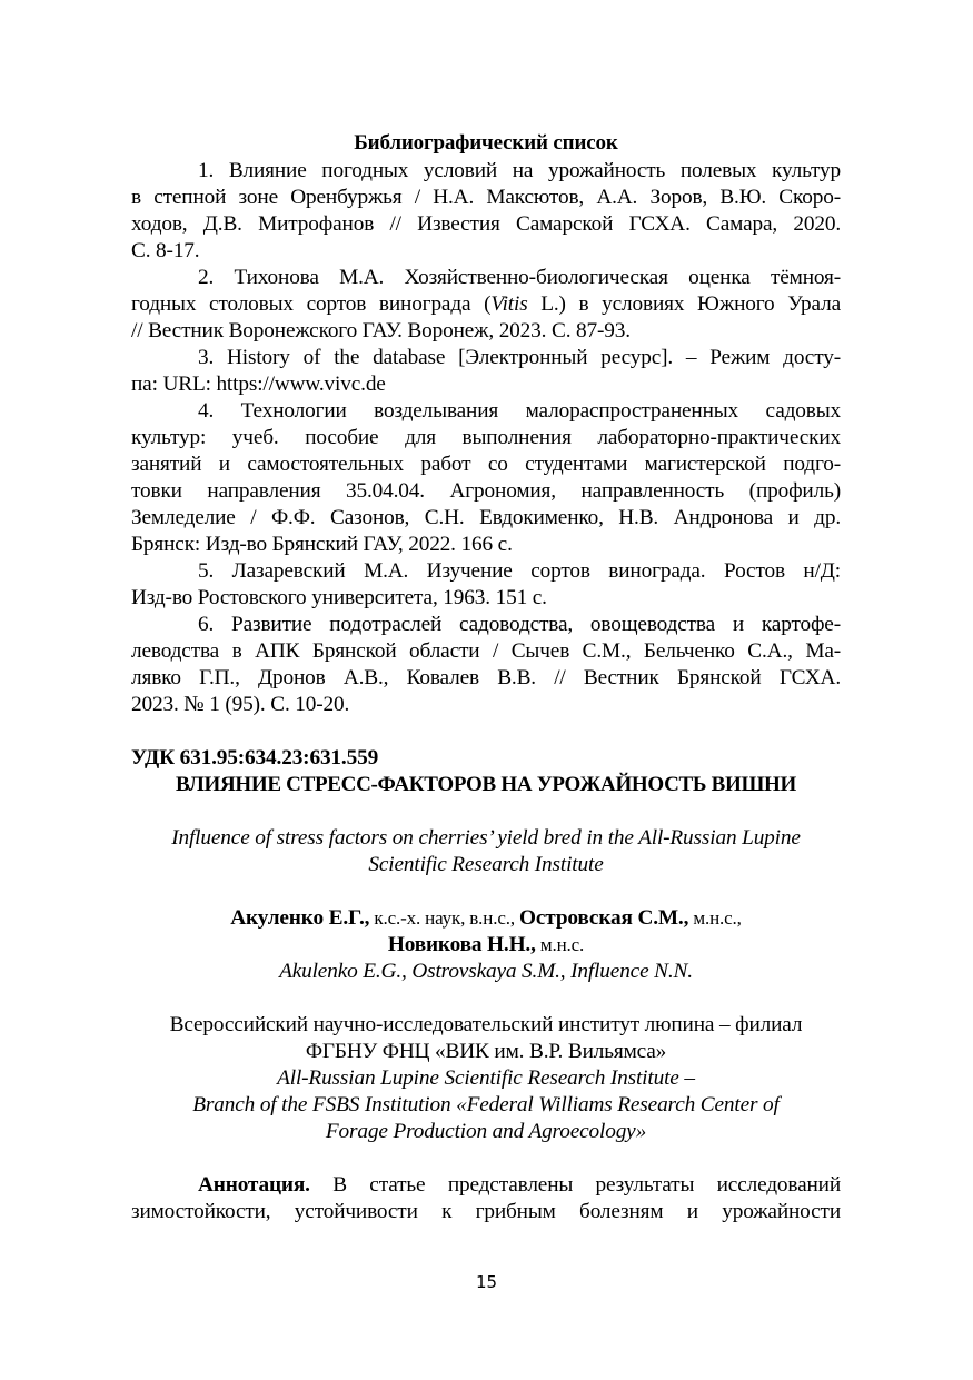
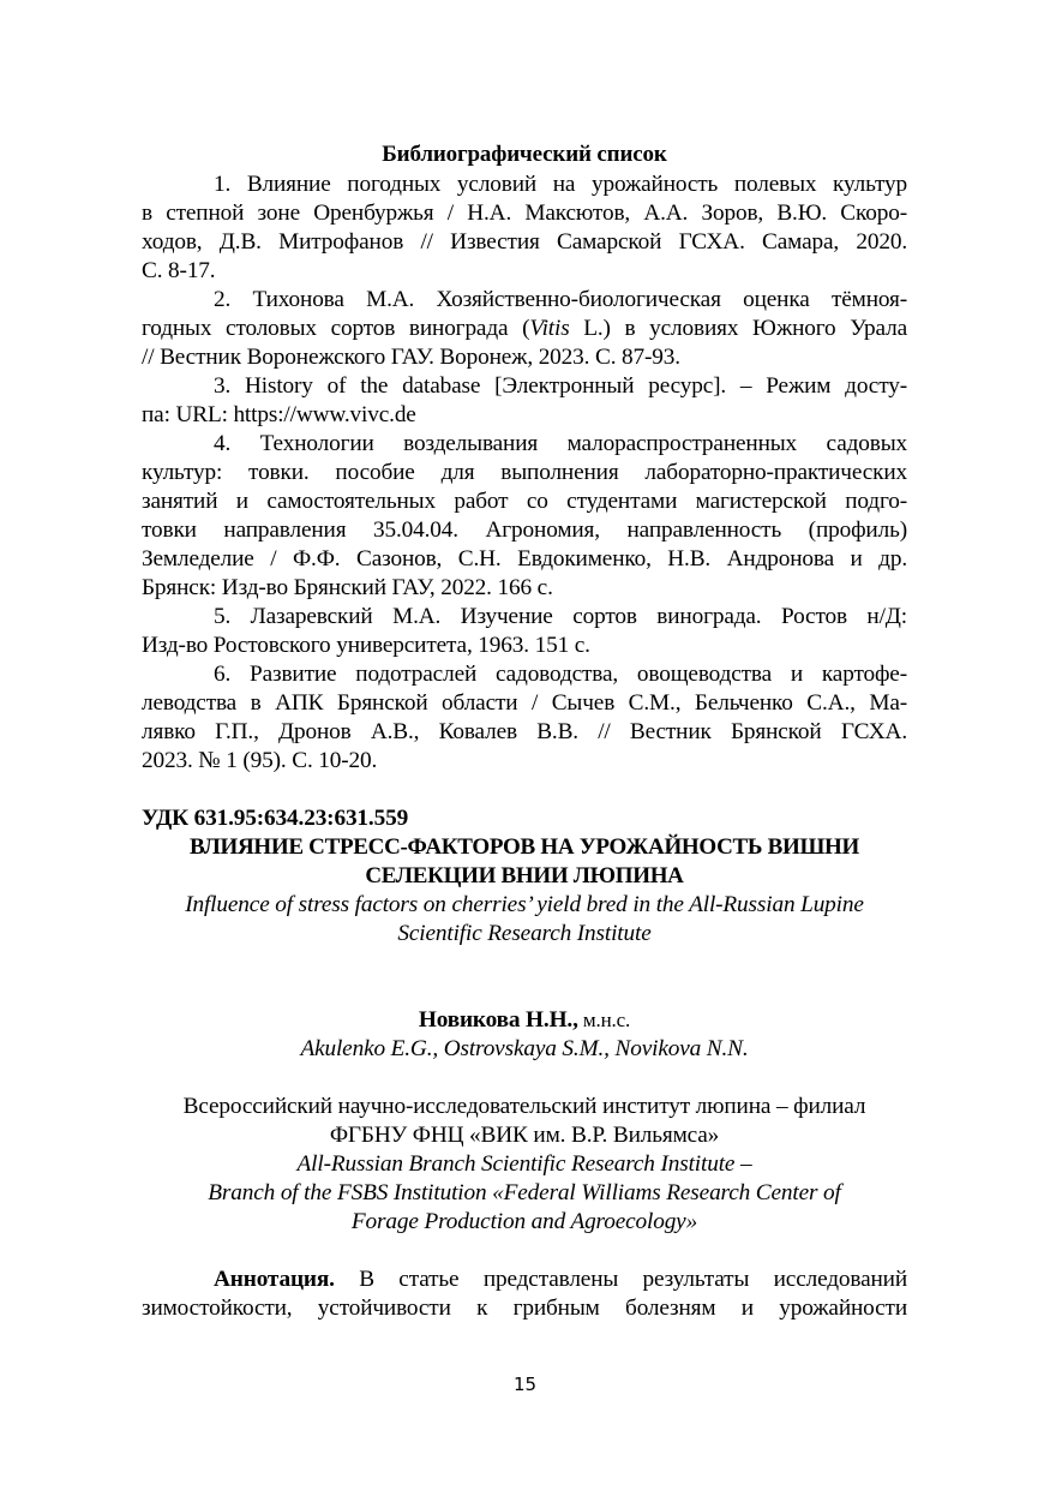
  Библиографический список
  1. Влияние погодных условий на урожайность полевых культур
  в степной зоне Оренбуржья / Н.А. Максютов, А.А. Зоров, В.Ю. Скоро-
  ходов, Д.В. Митрофанов // Известия Самарской ГСХА. Самара, 2020.
  С. 8-17.
  2. Тихонова М.А. Хозяйственно-биологическая оценка тёмноя-
  годных столовых сортов винограда (Vitis L.) в условиях Южного Урала
  // Вестник Воронежского ГАУ. Воронеж, 2023. С. 87-93.
  3. History of the database [Электронный ресурс]. – Режим досту-
  па: URL: https://www.vivc.de
  4. Технологии возделывания малораспространенных садовых
- культур: учеб. пособие для выполнения лабораторно-практических
+ культур: товки. пособие для выполнения лабораторно-практических
  занятий и самостоятельных работ со студентами магистерской подго-
  товки направления 35.04.04. Агрономия, направленность (профиль)
  Земледелие / Ф.Ф. Сазонов, С.Н. Евдокименко, Н.В. Андронова и др.
  Брянск: Изд-во Брянский ГАУ, 2022. 166 с.
  5. Лазаревский М.А. Изучение сортов винограда. Ростов н/Д:
  Изд-во Ростовского университета, 1963. 151 с.
  6. Развитие подотраслей садоводства, овощеводства и картофе-
  леводства в АПК Брянской области / Сычев С.М., Бельченко С.А., Ма-
  лявко Г.П., Дронов А.В., Ковалев В.В. // Вестник Брянской ГСХА.
  2023. № 1 (95). С. 10-20.
  УДК 631.95:634.23:631.559
  ВЛИЯНИЕ СТРЕСС-ФАКТОРОВ НА УРОЖАЙНОСТЬ ВИШНИ
+ СЕЛЕКЦИИ ВНИИ ЛЮПИНА
  Influence of stress factors on cherries’ yield bred in the All-Russian Lupine
  Scientific Research Institute
- Акуленко Е.Г., к.с.-х. наук, в.н.с., Островская С.М., м.н.с.,
  Новикова Н.Н., м.н.с.
- Akulenko E.G., Ostrovskaya S.M., Influence N.N.
+ Akulenko E.G., Ostrovskaya S.M., Novikova N.N.
  Всероссийский научно-исследовательский институт люпина – филиал
  ФГБНУ ФНЦ «ВИК им. В.Р. Вильямса»
- All-Russian Lupine Scientific Research Institute –
+ All-Russian Branch Scientific Research Institute –
  Branch of the FSBS Institution «Federal Williams Research Center of
  Forage Production and Agroecology»
  Аннотация. В статье представлены результаты исследований
  зимостойкости, устойчивости к грибным болезням и урожайности
  15
